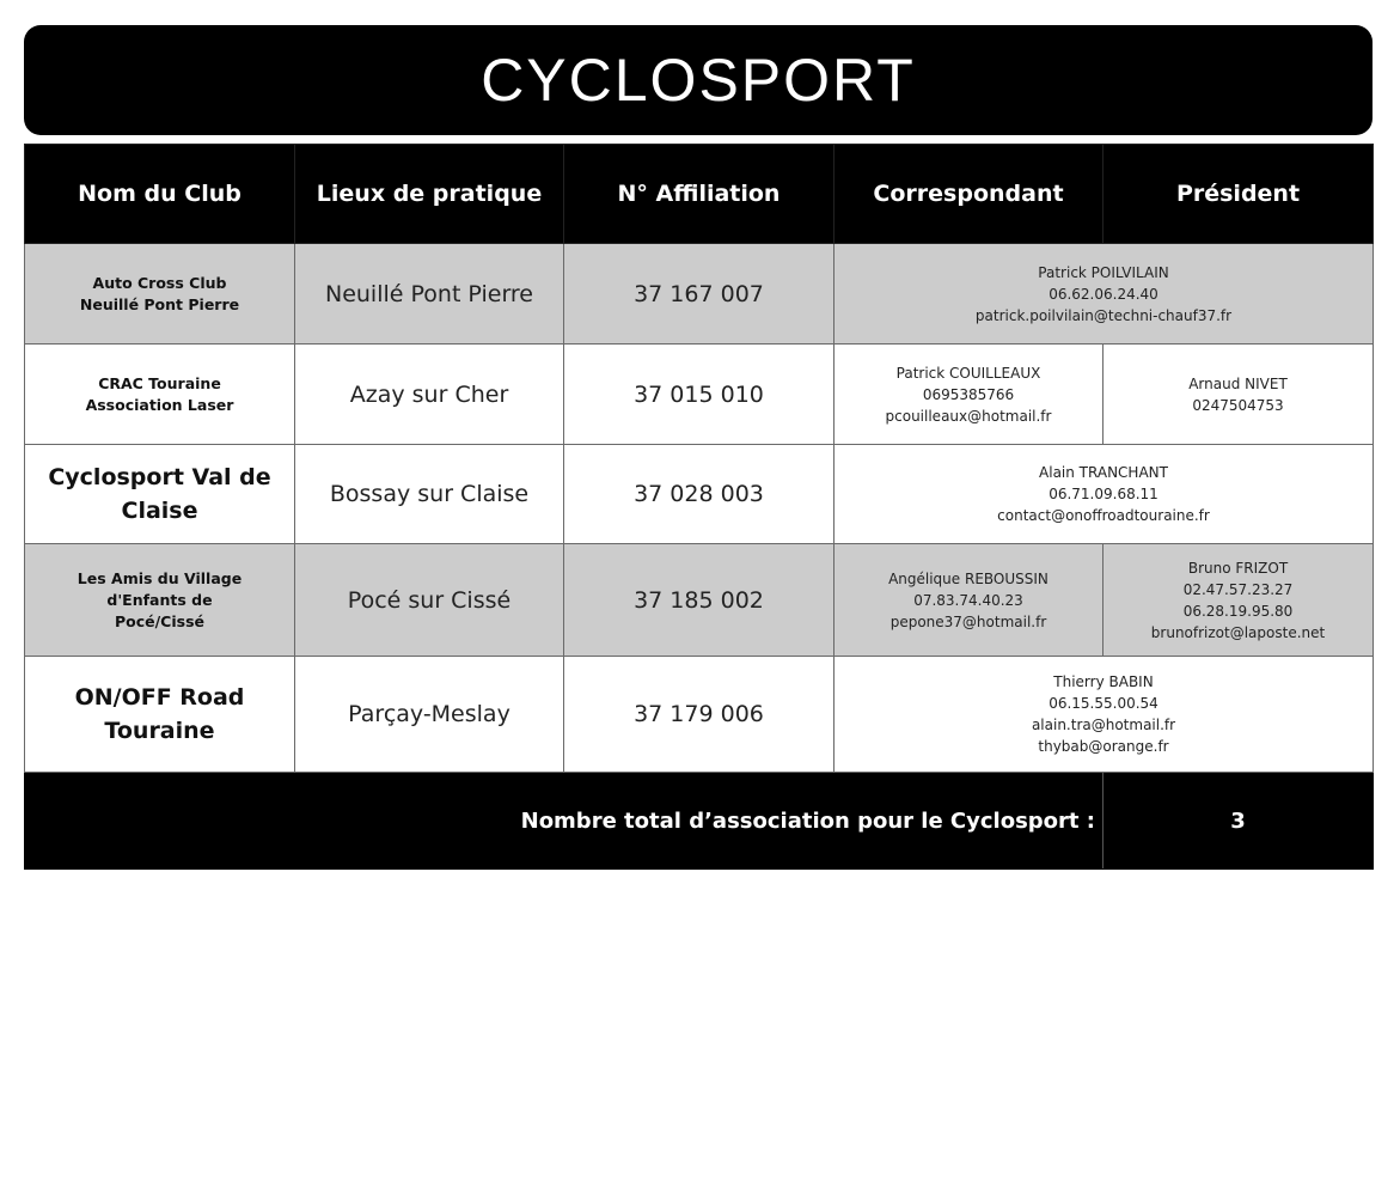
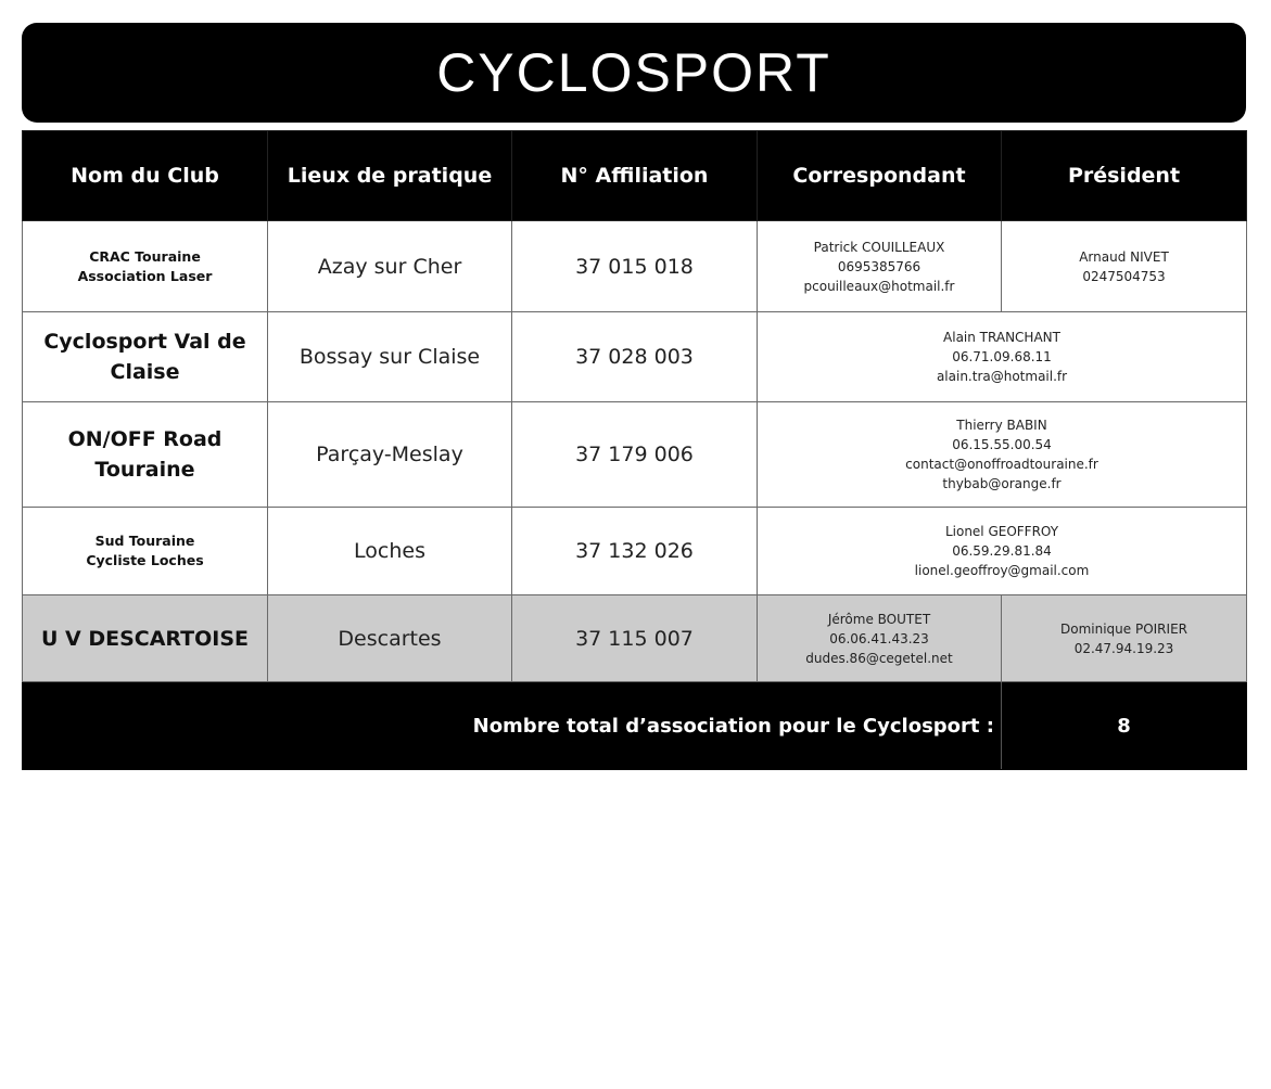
  CYCLOSPORT
  Nom du Club	Lieux de pratique	N° Affiliation	Correspondant	Président
- Auto Cross Club Neuillé Pont Pierre	Neuillé Pont Pierre	37 167 007	Patrick POILVILAIN 06.62.06.24.40 patrick.poilvilain@techni-chauf37.fr
- CRAC Touraine Association Laser	Azay sur Cher	37 015 010	Patrick COUILLEAUX 0695385766 pcouilleaux@hotmail.fr	Arnaud NIVET 0247504753
+ CRAC Touraine Association Laser	Azay sur Cher	37 015 018	Patrick COUILLEAUX 0695385766 pcouilleaux@hotmail.fr	Arnaud NIVET 0247504753
- Cyclosport Val de Claise	Bossay sur Claise	37 028 003	Alain TRANCHANT 06.71.09.68.11 contact@onoffroadtouraine.fr
+ Cyclosport Val de Claise	Bossay sur Claise	37 028 003	Alain TRANCHANT 06.71.09.68.11 alain.tra@hotmail.fr
- Les Amis du Village d'Enfants de Pocé/Cissé	Pocé sur Cissé	37 185 002	Angélique REBOUSSIN 07.83.74.40.23 pepone37@hotmail.fr	Bruno FRIZOT 02.47.57.23.27 06.28.19.95.80 brunofrizot@laposte.net
- ON/OFF Road Touraine	Parçay-Meslay	37 179 006	Thierry BABIN 06.15.55.00.54 alain.tra@hotmail.fr thybab@orange.fr
+ ON/OFF Road Touraine	Parçay-Meslay	37 179 006	Thierry BABIN 06.15.55.00.54 contact@onoffroadtouraine.fr thybab@orange.fr
+ Sud Touraine Cycliste Loches	Loches	37 132 026	Lionel GEOFFROY 06.59.29.81.84 lionel.geoffroy@gmail.com
+ U V DESCARTOISE	Descartes	37 115 007	Jérôme BOUTET 06.06.41.43.23 dudes.86@cegetel.net	Dominique POIRIER 02.47.94.19.23
- Nombre total d’association pour le Cyclosport :	3
+ Nombre total d’association pour le Cyclosport :	8
